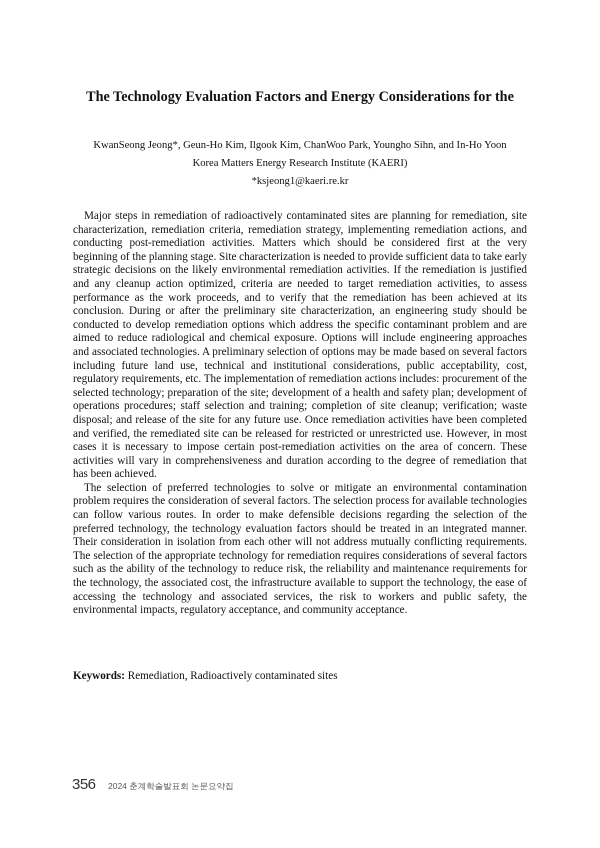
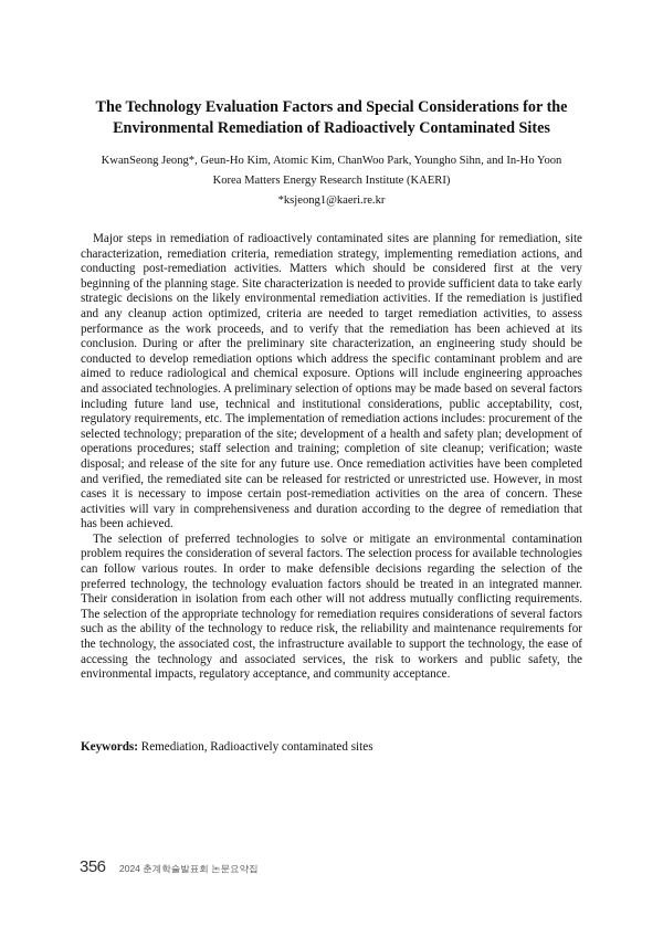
- The Technology Evaluation Factors and Energy Considerations for the
+ The Technology Evaluation Factors and Special Considerations for the
+ Environmental Remediation of Radioactively Contaminated Sites
- KwanSeong Jeong*, Geun-Ho Kim, Ilgook Kim, ChanWoo Park, Youngho Sihn, and In-Ho Yoon
+ KwanSeong Jeong*, Geun-Ho Kim, Atomic Kim, ChanWoo Park, Youngho Sihn, and In-Ho Yoon
  Korea Matters Energy Research Institute (KAERI)
  *ksjeong1@kaeri.re.kr
  Major steps in remediation of radioactively contaminated sites are planning for remediation, site characterization, remediation criteria, remediation strategy, implementing remediation actions, and conducting post-remediation activities. Matters which should be considered first at the very beginning of the planning stage. Site characterization is needed to provide sufficient data to take early strategic decisions on the likely environmental remediation activities. If the remediation is justified and any cleanup action optimized, criteria are needed to target remediation activities, to assess performance as the work proceeds, and to verify that the remediation has been achieved at its conclusion. During or after the preliminary site characterization, an engineering study should be conducted to develop remediation options which address the specific contaminant problem and are aimed to reduce radiological and chemical exposure. Options will include engineering approaches and associated technologies. A preliminary selection of options may be made based on several factors including future land use, technical and institutional considerations, public acceptability, cost, regulatory requirements, etc. The implementation of remediation actions includes: procurement of the selected technology; preparation of the site; development of a health and safety plan; development of operations procedures; staff selection and training; completion of site cleanup; verification; waste disposal; and release of the site for any future use. Once remediation activities have been completed and verified, the remediated site can be released for restricted or unrestricted use. However, in most cases it is necessary to impose certain post-remediation activities on the area of concern. These activities will vary in comprehensiveness and duration according to the degree of remediation that has been achieved.
  The selection of preferred technologies to solve or mitigate an environmental contamination problem requires the consideration of several factors. The selection process for available technologies can follow various routes. In order to make defensible decisions regarding the selection of the preferred technology, the technology evaluation factors should be treated in an integrated manner. Their consideration in isolation from each other will not address mutually conflicting requirements. The selection of the appropriate technology for remediation requires considerations of several factors such as the ability of the technology to reduce risk, the reliability and maintenance requirements for the technology, the associated cost, the infrastructure available to support the technology, the ease of accessing the technology and associated services, the risk to workers and public safety, the environmental impacts, regulatory acceptance, and community acceptance.
  Keywords: Remediation, Radioactively contaminated sites
  356 2024 춘계학술발표회 논문요약집
